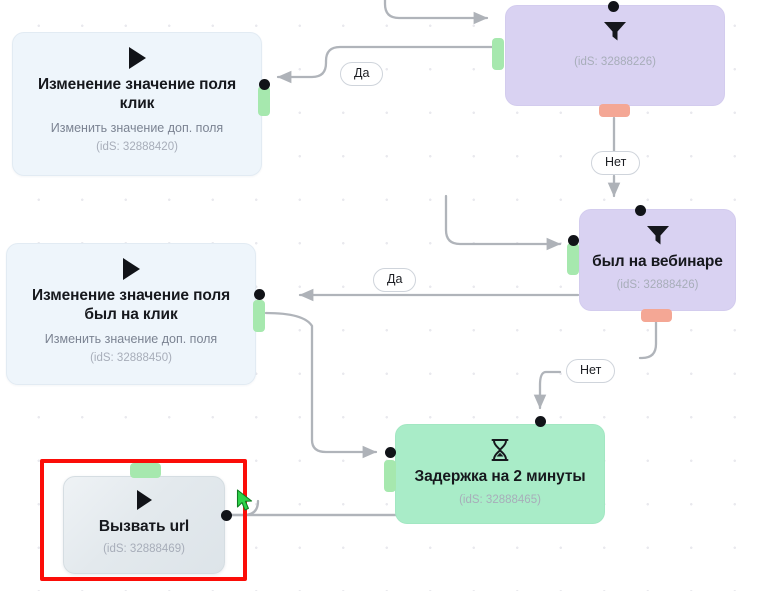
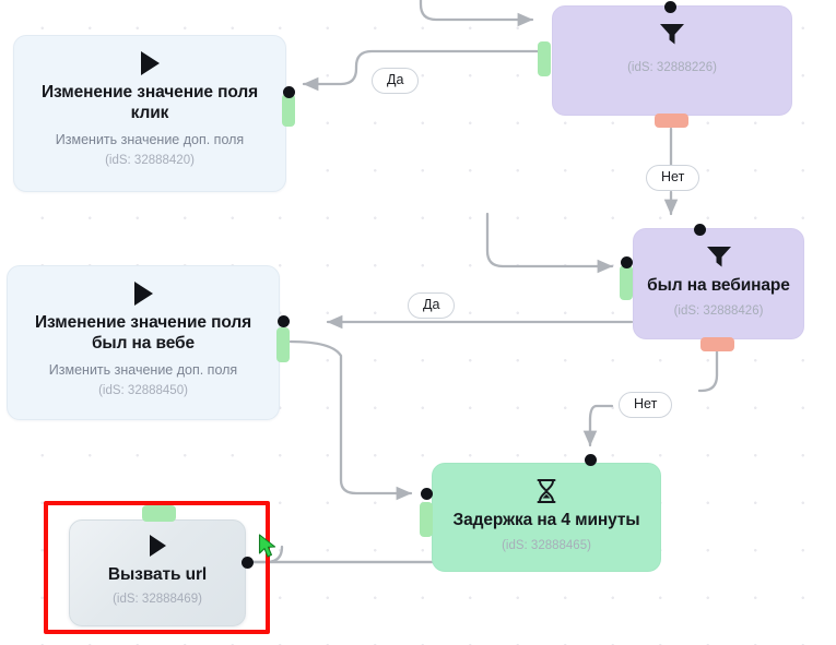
  Изменение значение поля клик
  Изменить значение доп. поля
  (idS: 32888420)
  (idS: 32888226)
- Изменение значение поля был на клик
+ Изменение значение поля был на вебе
  Изменить значение доп. поля
  (idS: 32888450)
  был на вебинаре
  (idS: 32888426)
- Задержка на 2 минуты
+ Задержка на 4 минуты
  (idS: 32888465)
  Вызвать url
  (idS: 32888469)
  Да
  Нет
  Да
  Нет
